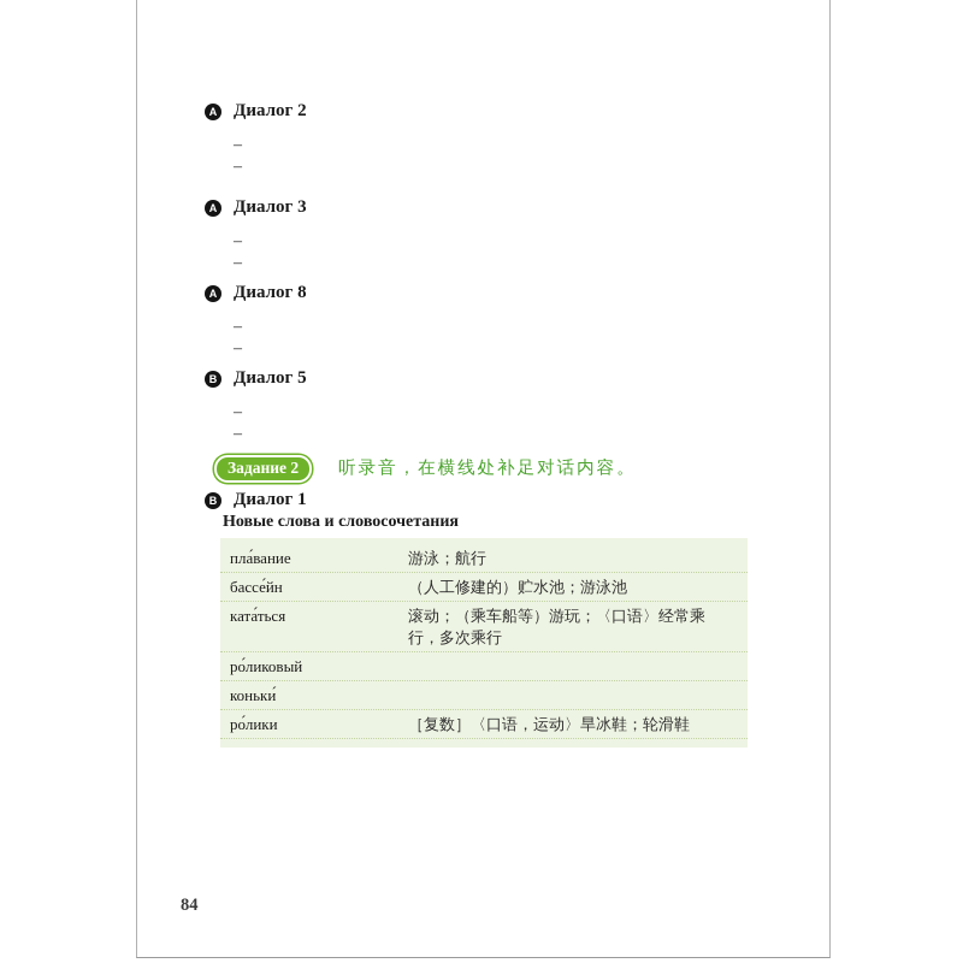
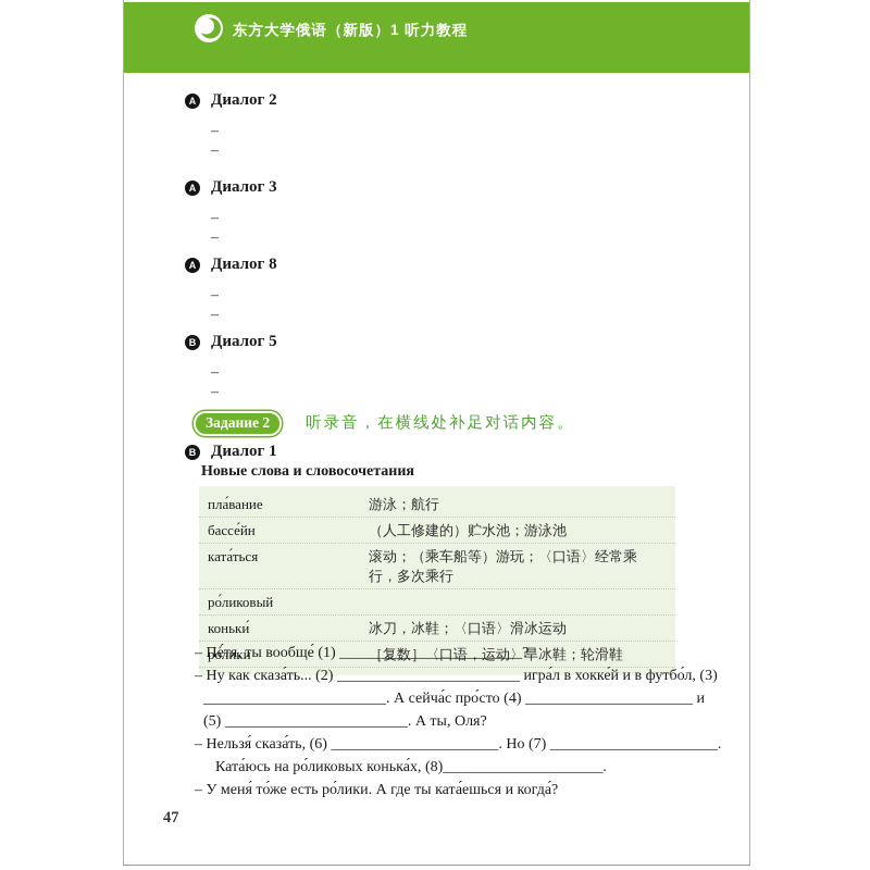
+ 东方大学俄语（新版）1 听力教程
  A
  Диалог 2
  –
  –
  A
  Диалог 3
  –
  –
  A
  Диалог 8
  –
  –
  B
  Диалог 5
  –
  –
  Задание 2
  听录音，在横线处补足对话内容。
  B
  Диалог 1
  Новые слова и словосочетания
  пла́вание
  游泳；航行
  бассе́йн
  （人工修建的）贮水池；游泳池
  ката́ться
  滚动；（乘车船等）游玩；〈口语〉经常乘行，多次乘行
  ро́ликовый
  коньки́
+ 冰刀，冰鞋；〈口语〉滑冰运动
  ро́лики
  ［复数］〈口语，运动〉旱冰鞋；轮滑鞋
+ – Пе́тя, ты вообще́ (1) ________________________?
+ – Ну как сказа́ть... (2) ________________________ игра́л в хокке́й и в футбо́л, (3)
+ ________________________. А сейча́с про́сто (4) ______________________ и
+ (5) ________________________. А ты, Оля?
+ – Нельзя́ сказа́ть, (6) ______________________. Но (7) ______________________.
+ Ката́юсь на ро́ликовых конька́х, (8)_____________________.
+ – У меня́ то́же есть ро́лики. А где ты ката́ешься и когда́?
- 84
+ 47
